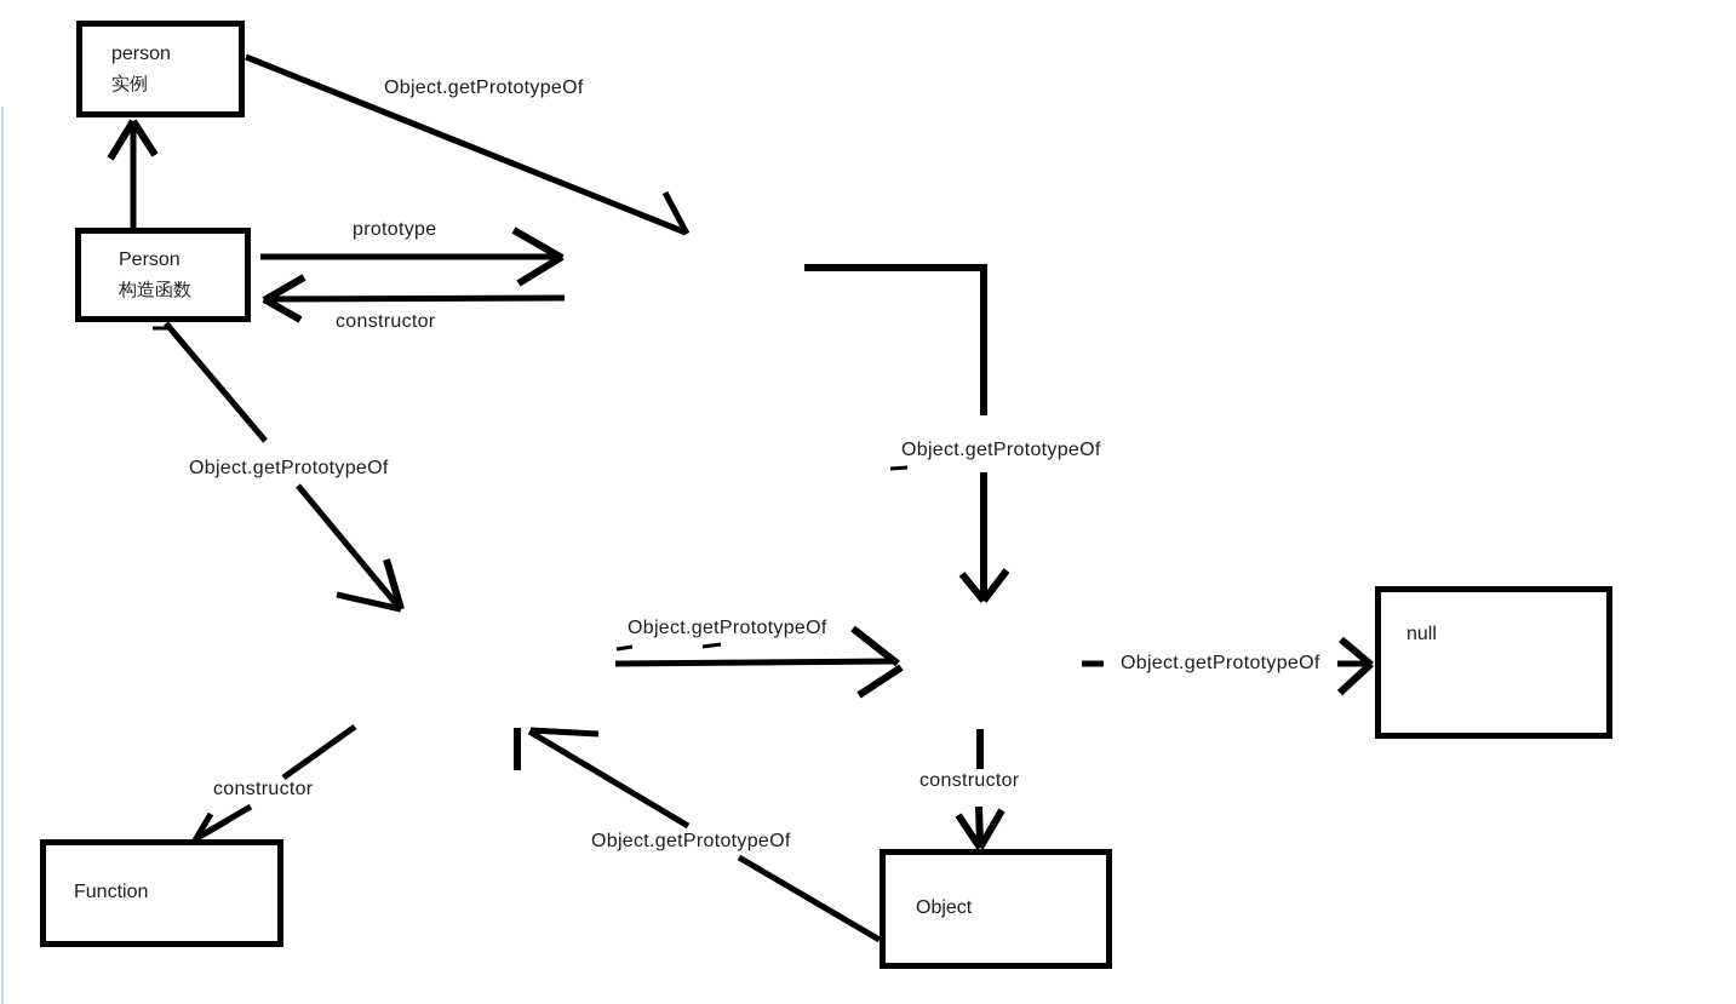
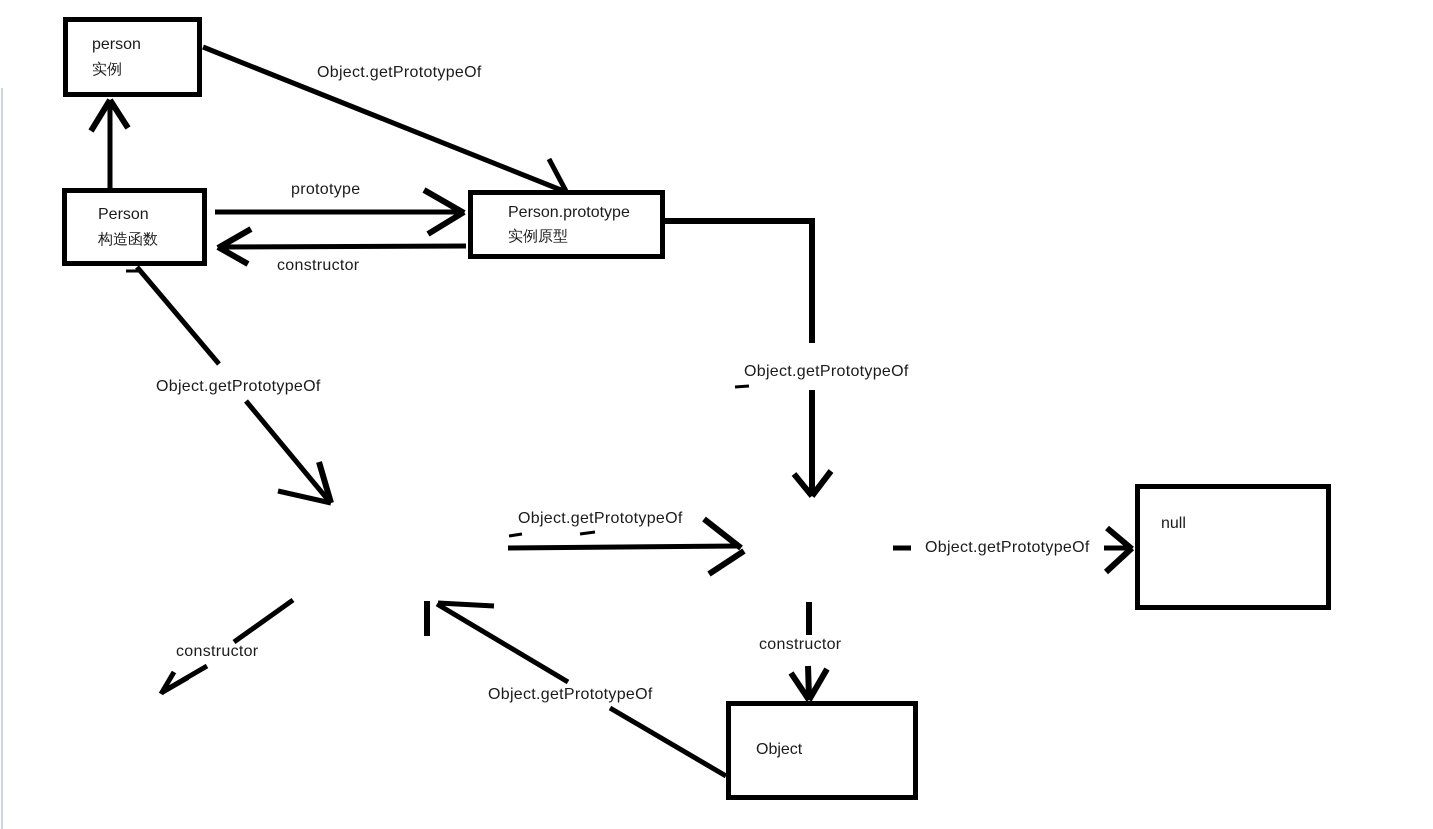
  person
  实例
  Person
  构造函数
+ Person.prototype
+ 实例原型
  null
- Function
  Object
  Object.getPrototypeOf
  prototype
  constructor
  Object.getPrototypeOf
  Object.getPrototypeOf
  Object.getPrototypeOf
  Object.getPrototypeOf
  Object.getPrototypeOf
  constructor
  constructor
